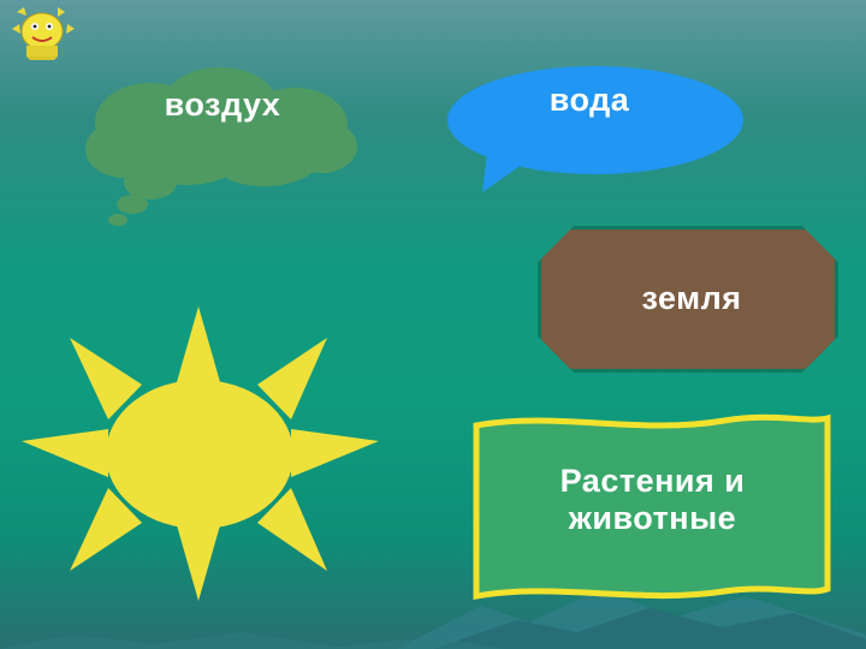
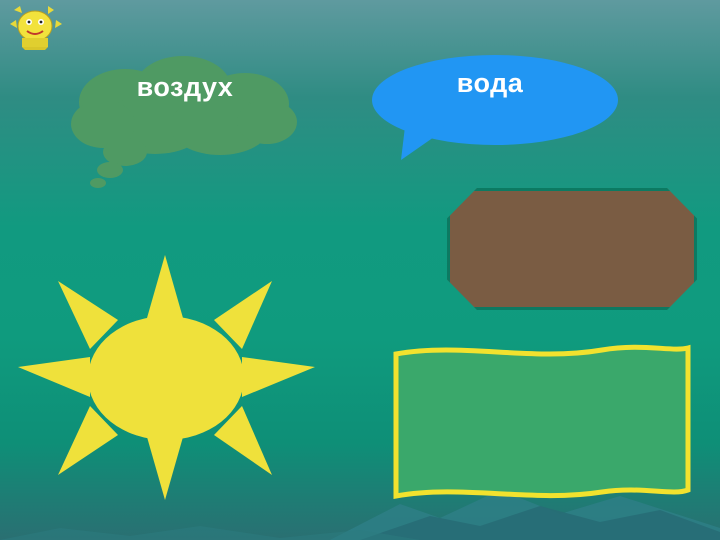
  воздух
  вода
- земля
- Растения и
- животные
